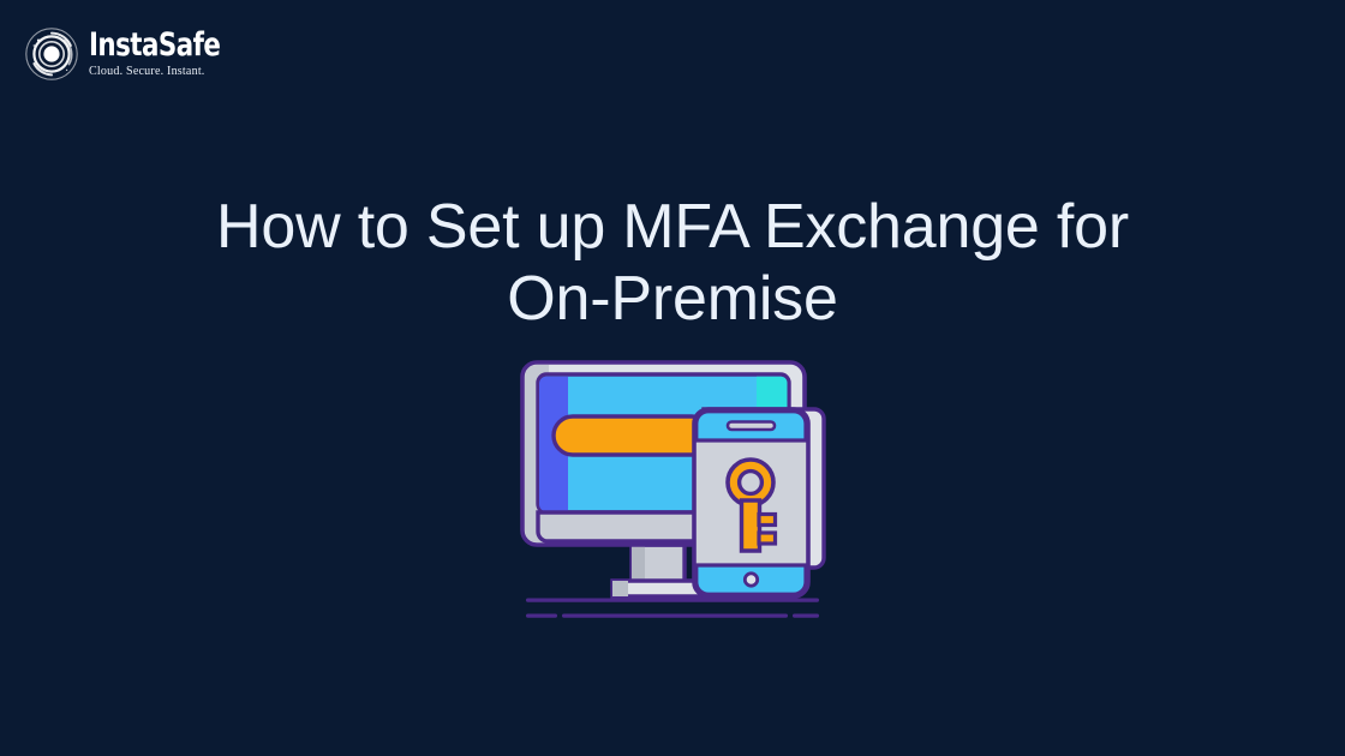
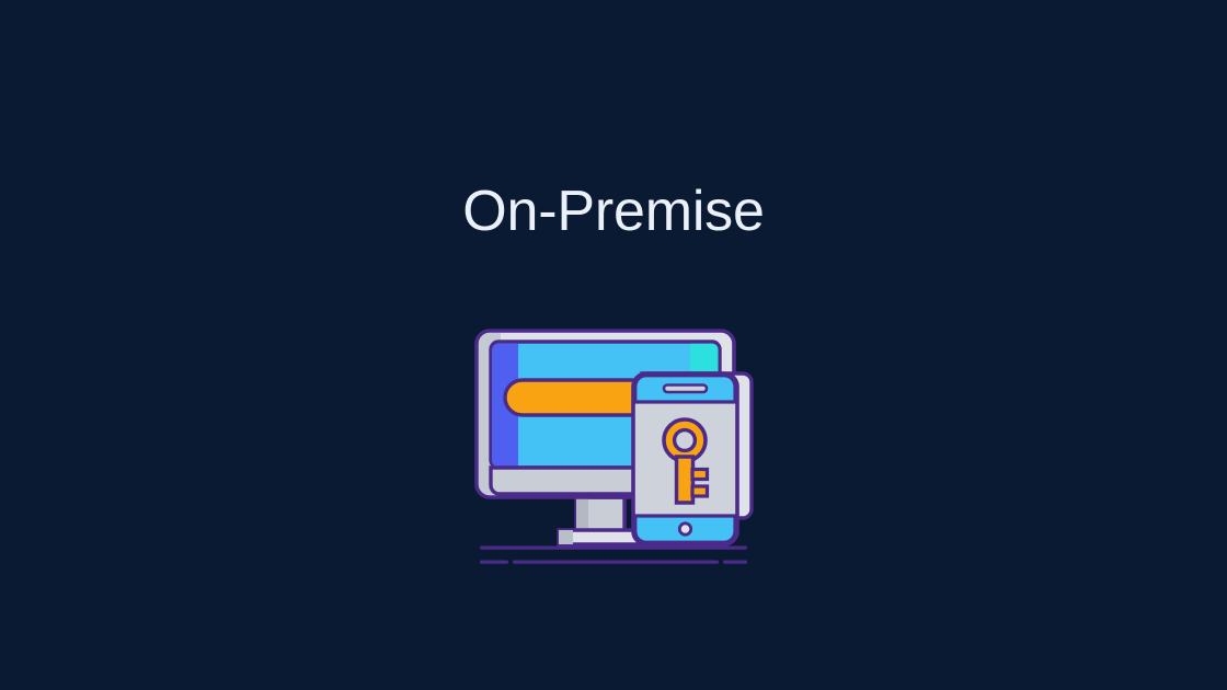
- InstaSafe
- Cloud. Secure. Instant.
- How to Set up MFA Exchange for
  On-Premise
